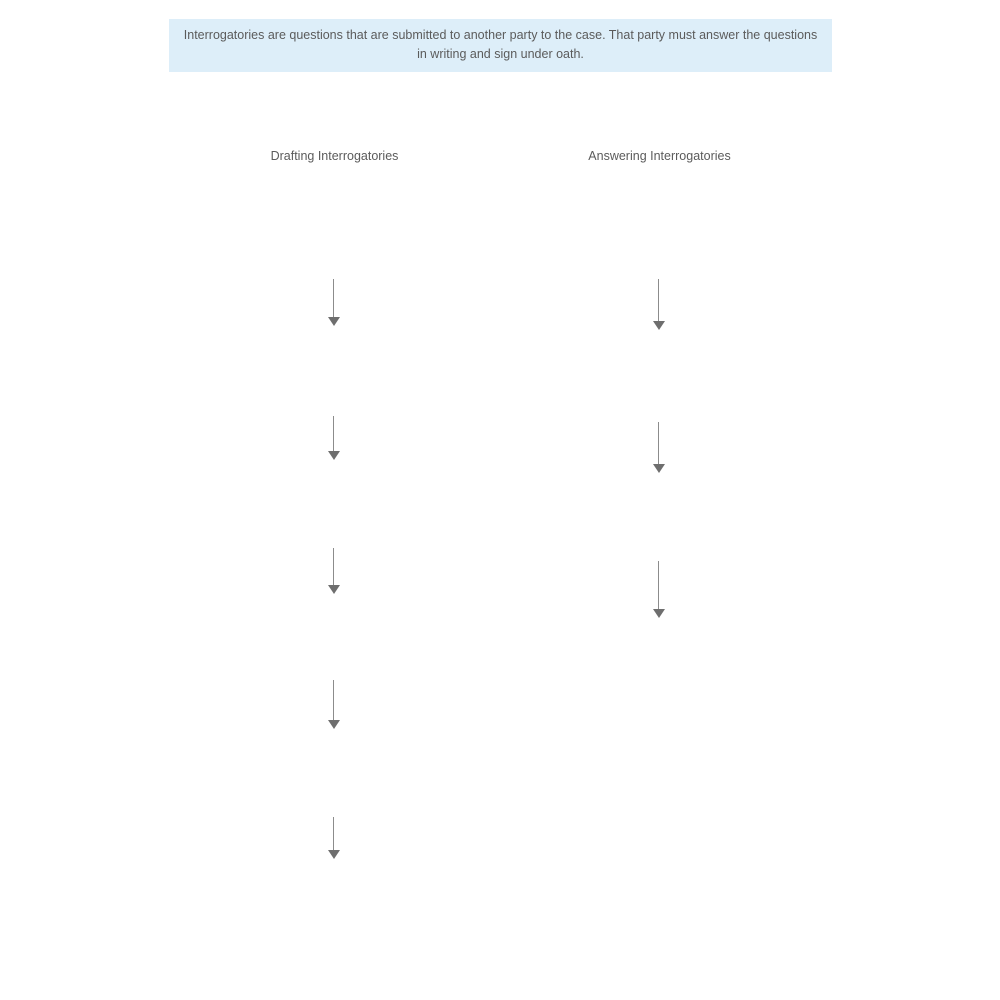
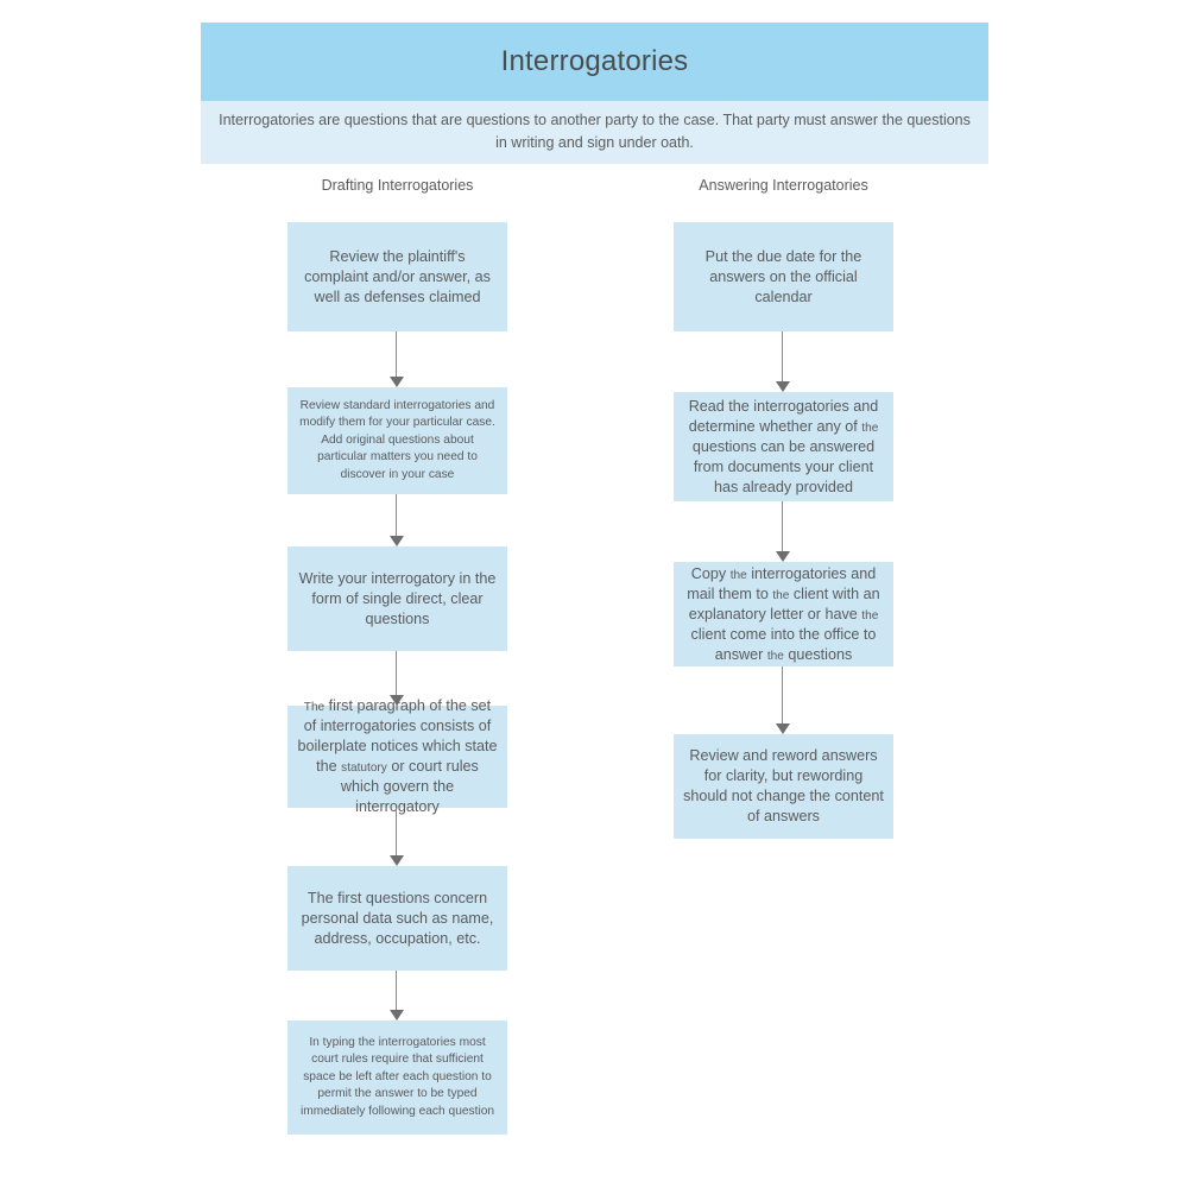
+ Interrogatories
- Interrogatories are questions that are submitted to another party to the case. That party must answer the questions in writing and sign under oath.
+ Interrogatories are questions that are questions to another party to the case. That party must answer the questions in writing and sign under oath.
  Drafting Interrogatories
  Answering Interrogatories
+ Review the plaintiff's complaint and/or answer, as well as defenses claimed
+ Review standard interrogatories and modify them for your particular case. Add original questions about particular matters you need to discover in your case
+ Write your interrogatory in the form of single direct, clear questions
+ The first paragraph of the set of interrogatories consists of boilerplate notices which state the statutory or court rules which govern the interrogatory
+ The first questions concern personal data such as name, address, occupation, etc.
+ In typing the interrogatories most court rules require that sufficient space be left after each question to permit the answer to be typed immediately following each question
+ Put the due date for the answers on the official calendar
+ Read the interrogatories and determine whether any of the questions can be answered from documents your client has already provided
+ Copy the interrogatories and mail them to the client with an explanatory letter or have the client come into the office to answer the questions
+ Review and reword answers for clarity, but rewording should not change the content of answers
